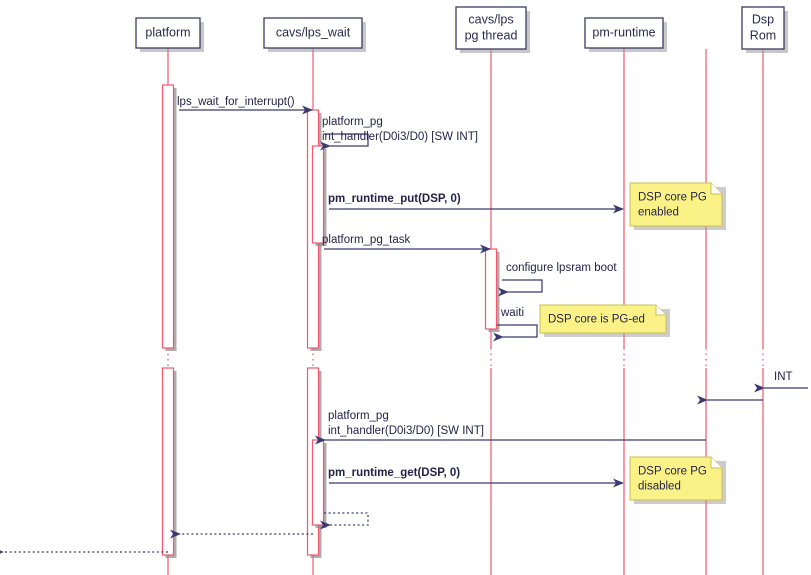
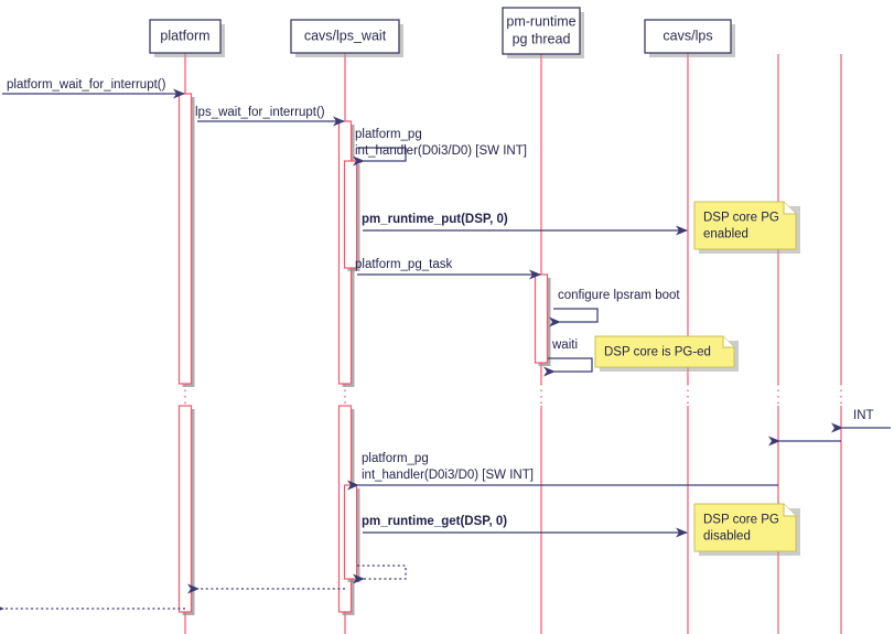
  DSP core PG
  enabled
  DSP core is PG-ed
  DSP core PG
  disabled
+ platform_wait_for_interrupt()
  lps_wait_for_interrupt()
  platform_pg
  int_handler(D0i3/D0) [SW INT]
  pm_runtime_put(DSP, 0)
  platform_pg_task
  configure lpsram boot
  waiti
  INT
  platform_pg
  int_handler(D0i3/D0) [SW INT]
  pm_runtime_get(DSP, 0)
  platform
  cavs/lps_wait
- cavs/lps
+ pm-runtime
  pg thread
- pm-runtime
+ cavs/lps
- Dsp
- Rom
